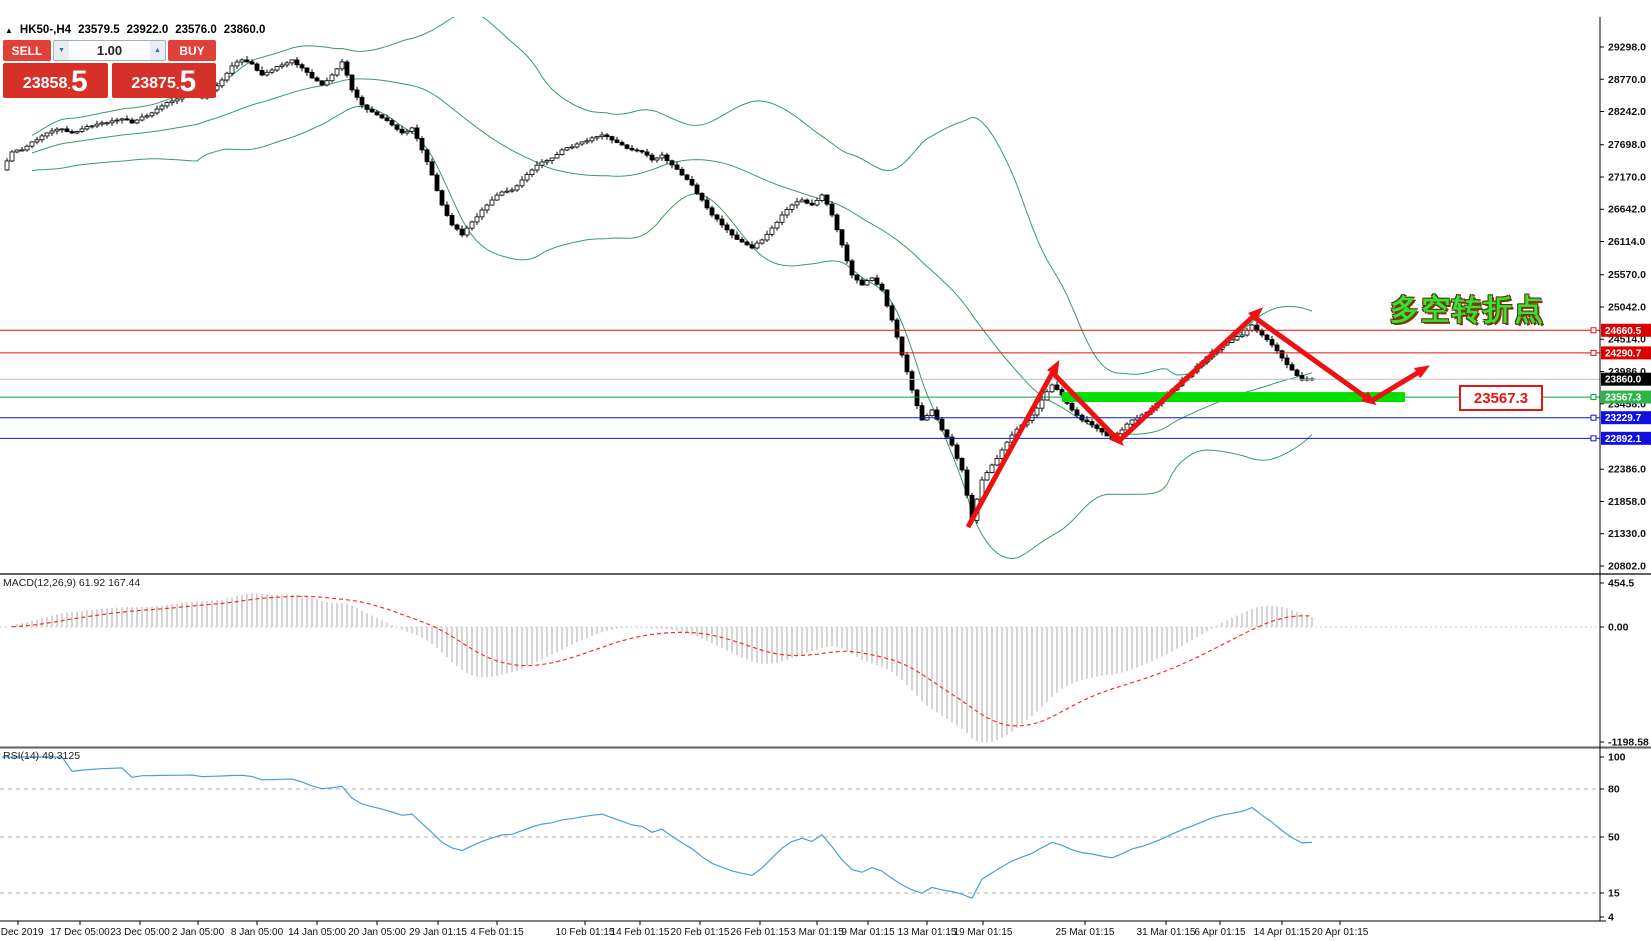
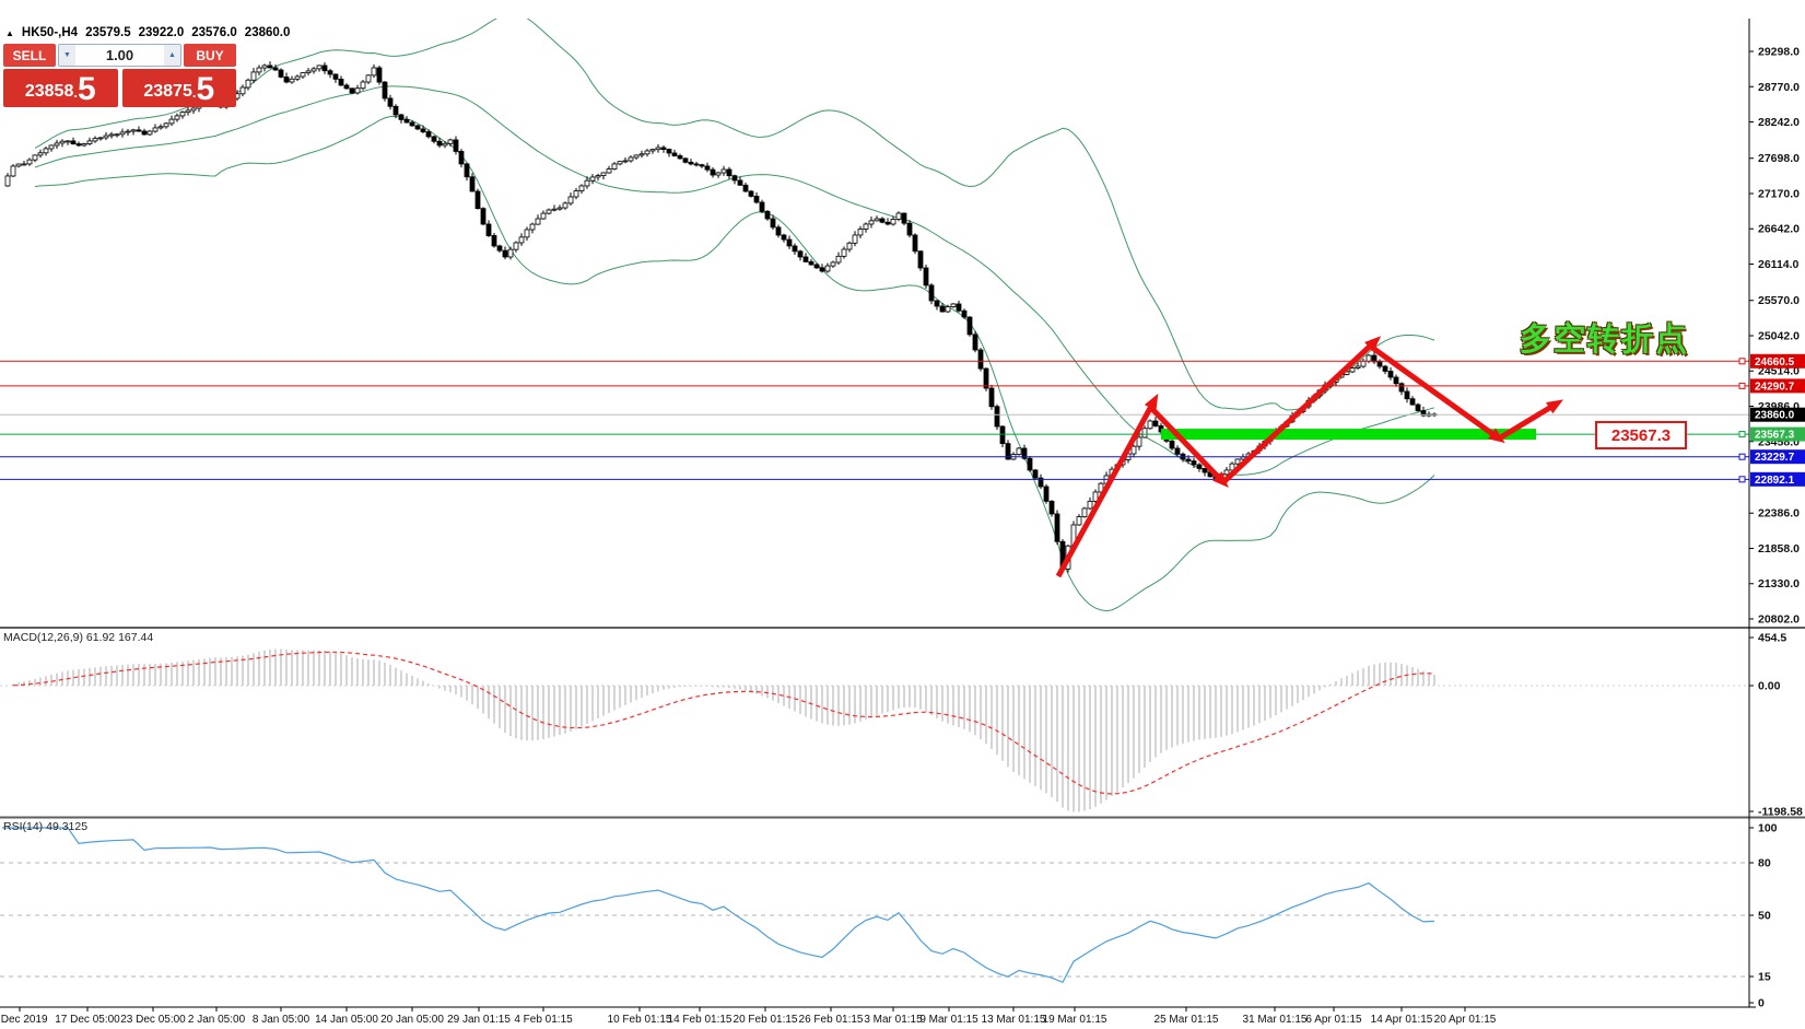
  29298.0
  28770.0
  28242.0
  27698.0
  27170.0
  26642.0
  26114.0
  25570.0
  25042.0
  24514.0
  23986.0
  23458.0
  22386.0
  21858.0
  21330.0
  20802.0
  24660.5
  24290.7
  23860.0
  23567.3
  23229.7
  22892.1
  454.5
  0.00
  -1198.58
  100
  80
  50
  15
- 4
+ 0
  Dec 2019
  17 Dec 05:00
  23 Dec 05:00
  2 Jan 05:00
  8 Jan 05:00
  14 Jan 05:00
  20 Jan 05:00
  29 Jan 01:15
  4 Feb 01:15
  10 Feb 01:15
  14 Feb 01:15
  20 Feb 01:15
  26 Feb 01:15
  3 Mar 01:15
  9 Mar 01:15
  13 Mar 01:15
  19 Mar 01:15
  25 Mar 01:15
  31 Mar 01:15
  6 Apr 01:15
  14 Apr 01:15
  20 Apr 01:15
  ▲
  HK50-,H4
  23579.5
  23922.0
  23576.0
  23860.0
  SELL
  1.00
  BUY
  23858
  .
  5
  23875
  .
  5
  MACD(12,26,9) 61.92 167.44
  RSI(14) 49.3125
  多空转折点
  23567.3
